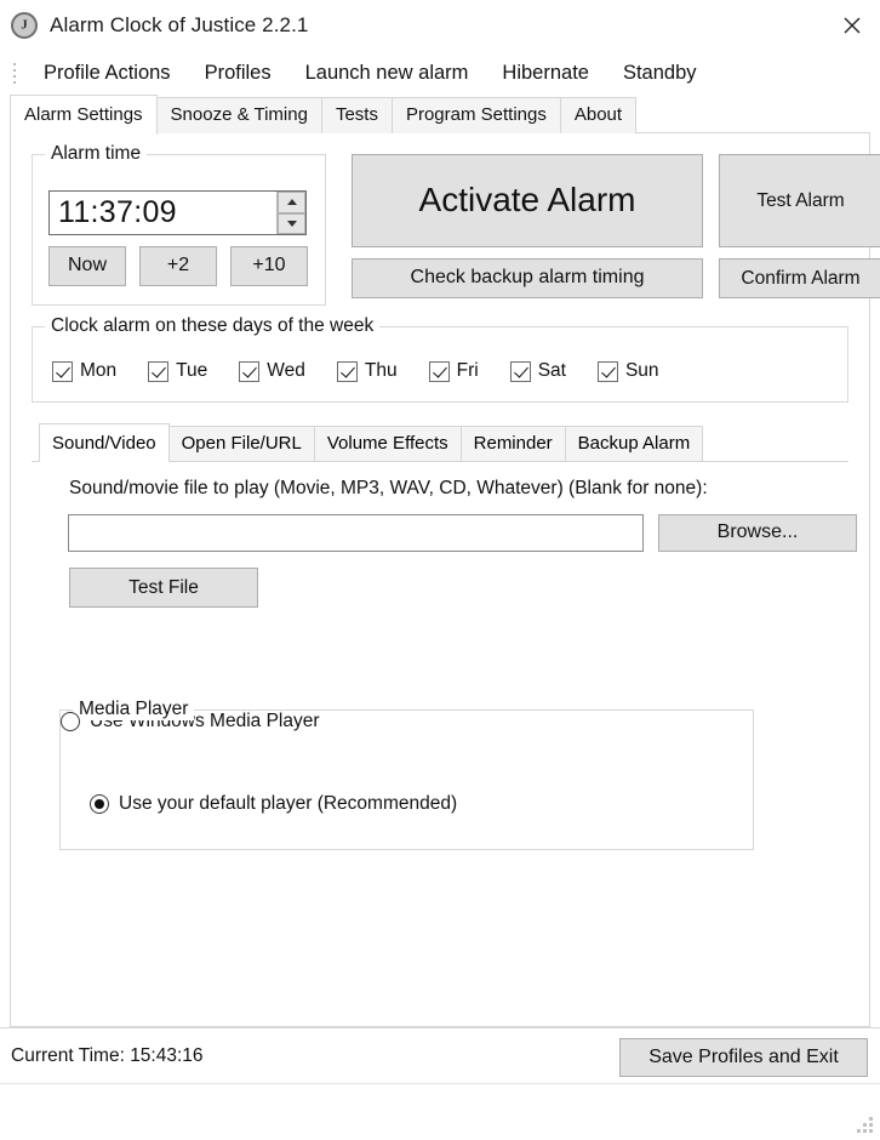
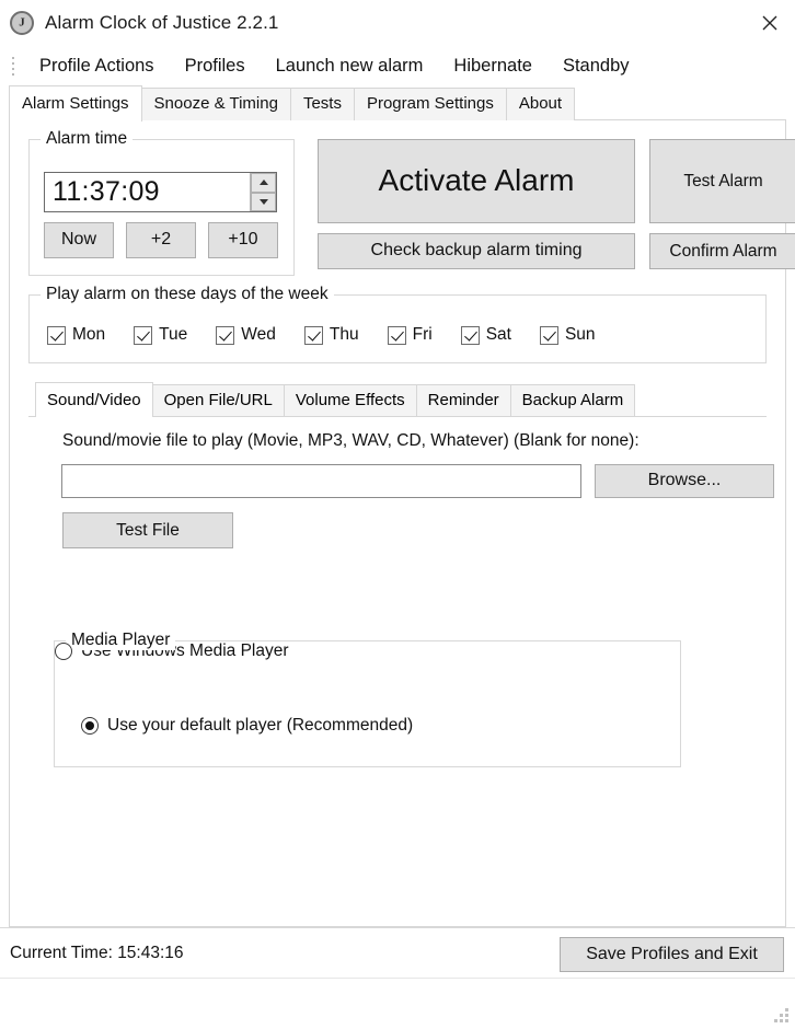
  Alarm Clock of Justice 2.2.1
  Profile Actions
  Profiles
  Launch new alarm
  Hibernate
  Standby
  Alarm Settings
  Snooze & Timing
  Tests
  Program Settings
  About
  Alarm time
  11:37:09
  Now
  +2
  +10
  Activate Alarm
  Test Alarm
  Check backup alarm timing
  Confirm Alarm
- Clock alarm on these days of the week
+ Play alarm on these days of the week
  Mon
  Tue
  Wed
  Thu
  Fri
  Sat
  Sun
  Sound/Video
  Open File/URL
  Volume Effects
  Reminder
  Backup Alarm
  Sound/movie file to play (Movie, MP3, WAV, CD, Whatever) (Blank for none):
  Browse...
  Test File
  Media Player
  Use your default player (Recommended)
  Use Windows Media Player
  Current Time: 15:43:16
  Save Profiles and Exit
